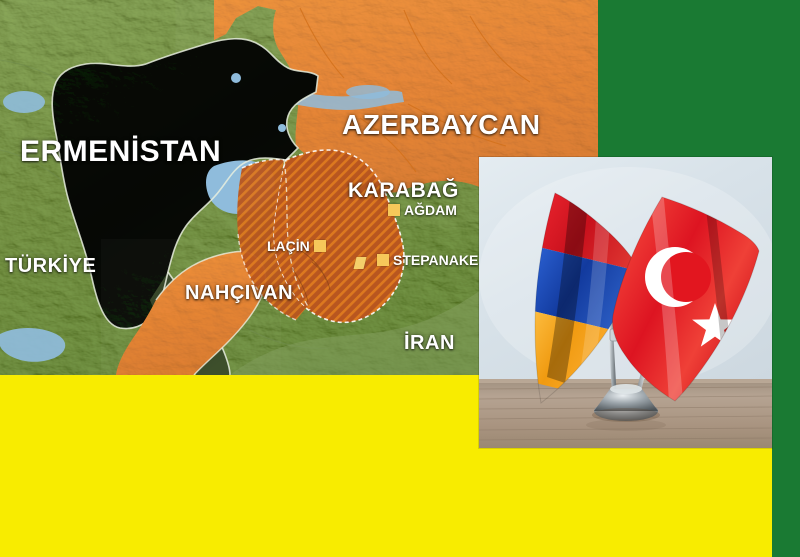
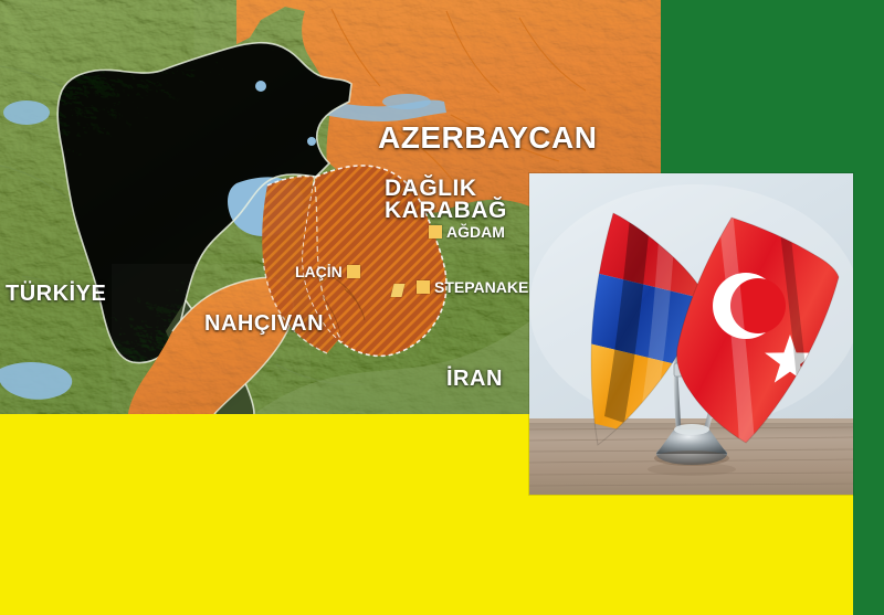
- ERMENİSTAN
  AZERBAYCAN
  TÜRKİYE
  NAHÇIVAN
  İRAN
+ DAĞLIK
  KARABAĞ
  AĞDAM
  STEPANAKE
  LAÇİN
